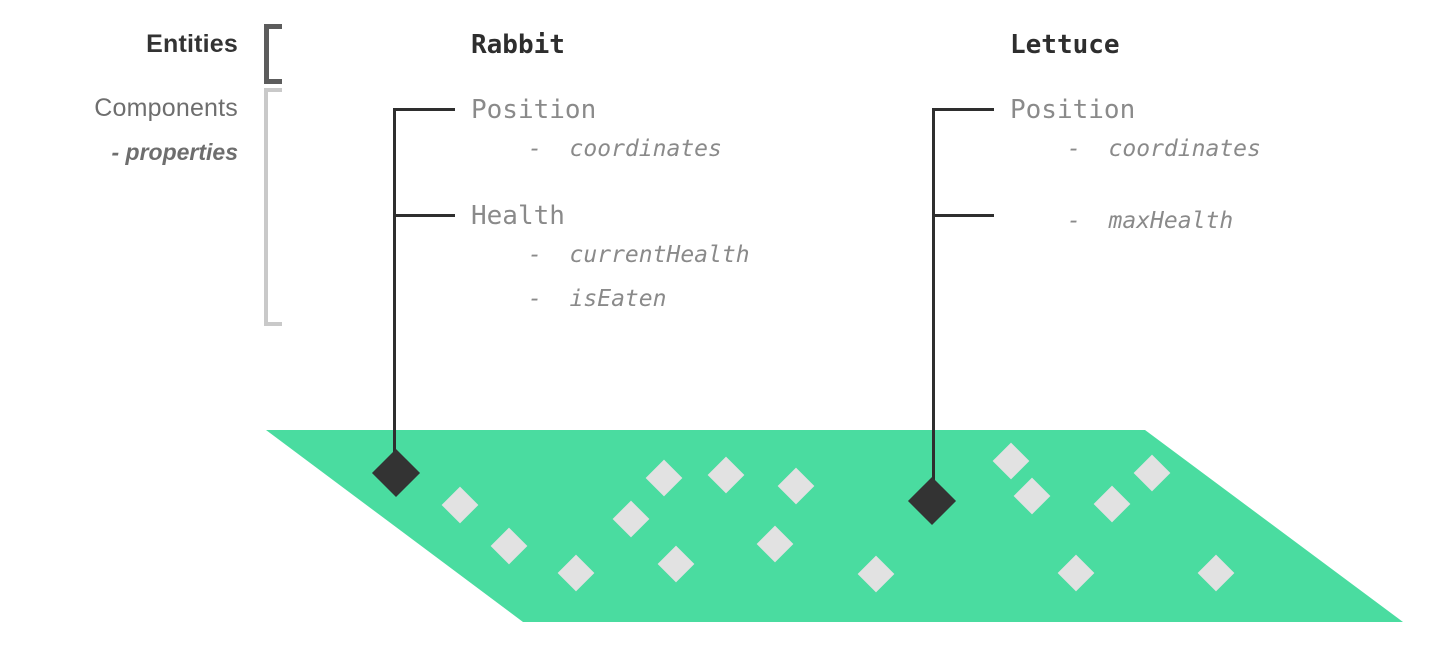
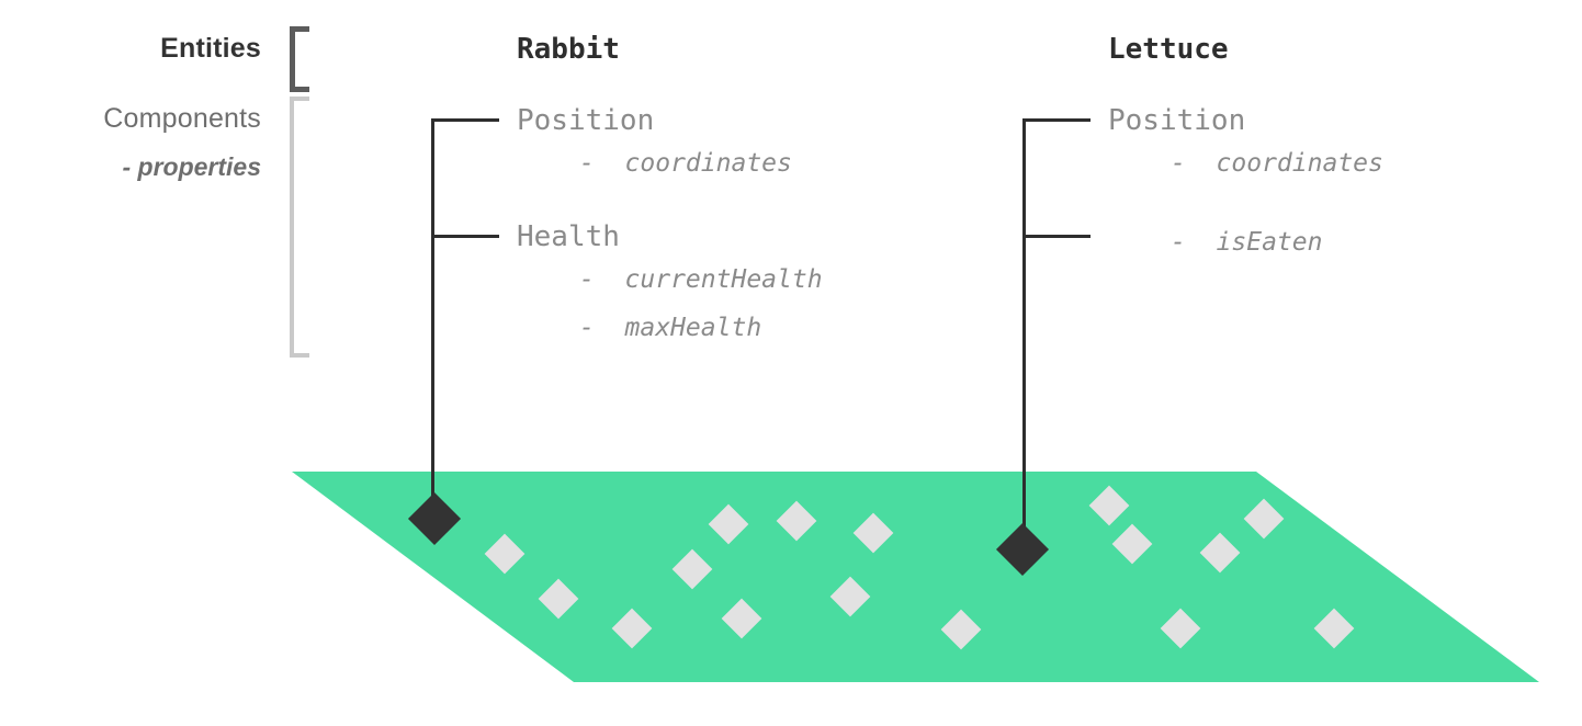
  Entities
  Components
  - properties
  Rabbit
  Position
  - coordinates
  Health
  - currentHealth
- - isEaten
+ - maxHealth
  Lettuce
  Position
  - coordinates
- - maxHealth
+ - isEaten
